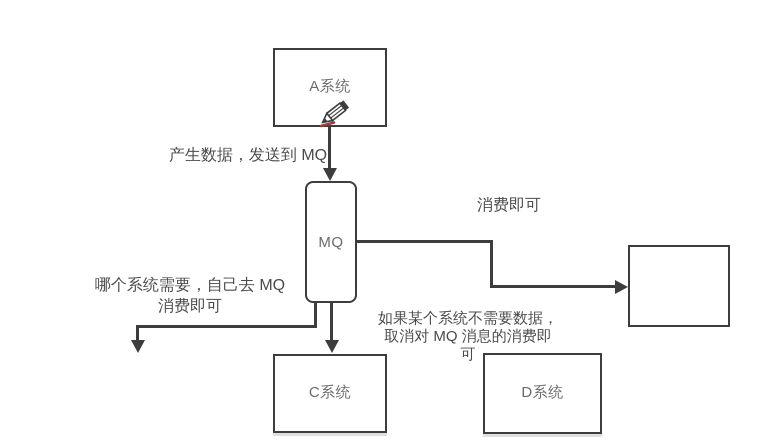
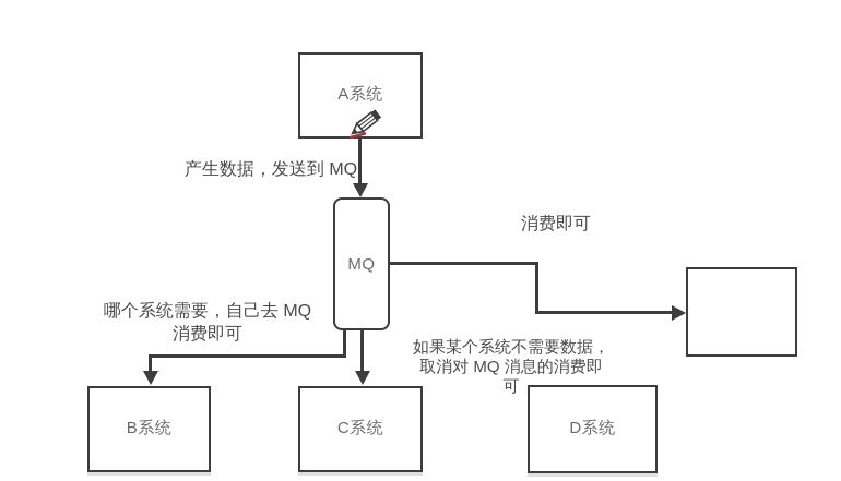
  A系统
  MQ
+ B系统
  C系统
  D系统
  产生数据，发送到 MQ
  消费即可
  哪个系统需要，自己去 MQ
  消费即可
  如果某个系统不需要数据，
  取消对 MQ 消息的消费即
  可
